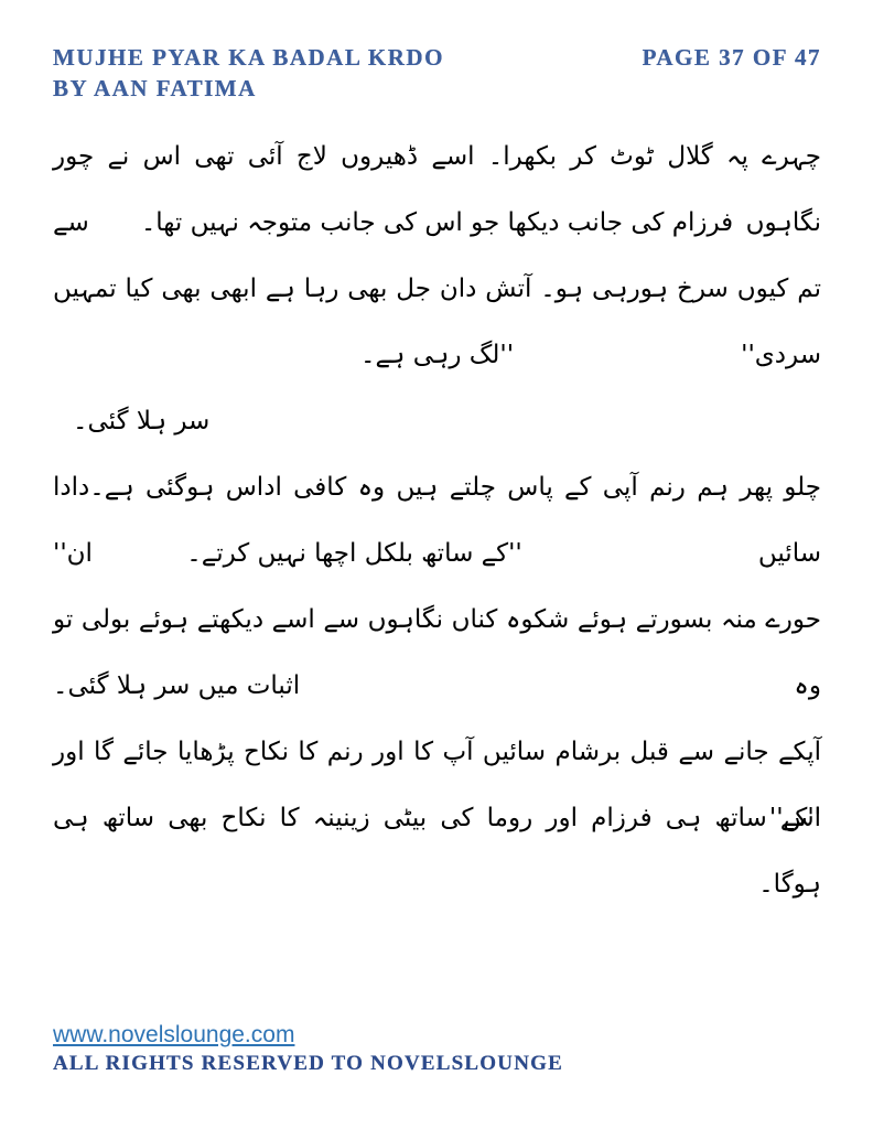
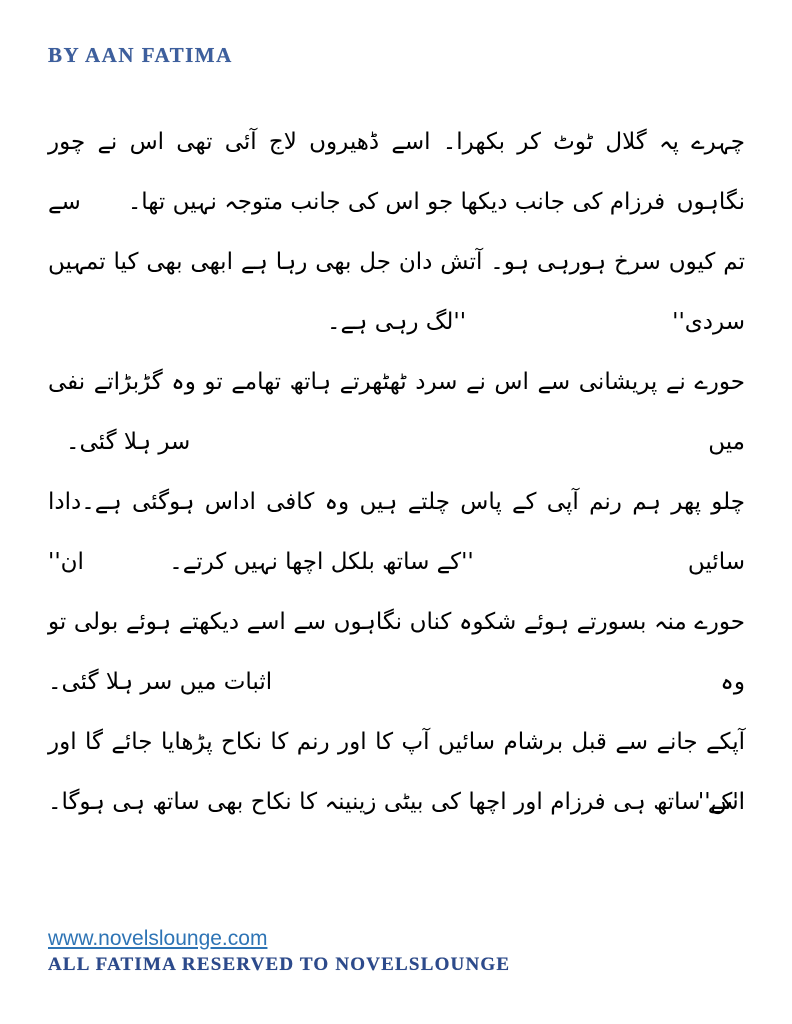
- MUJHE PYAR KA BADAL KRDO
- PAGE 37 OF 47
  BY AAN FATIMA
  چہرے پہ گلال ٹوٹ کر بکھرا۔ اسے ڈھیروں لاج آئی تھی اس نے چور نگاہوں سے
  فرزام کی جانب دیکھا جو اس کی جانب متوجہ نہیں تھا۔
  تم کیوں سرخ ہورہی ہو۔ آتش دان جل بھی رہا ہے ابھی بھی کیا تمہیں سردی''
  ''لگ رہی ہے۔
+ حورے نے پریشانی سے اس نے سرد ٹھٹھرتے ہاتھ تھامے تو وہ گڑبڑاتے نفی میں
  سر ہلا گئی۔
  چلو پھر ہم رنم آپی کے پاس چلتے ہیں وہ کافی اداس ہوگئی ہے۔دادا سائیں ان''
  ''کے ساتھ بلکل اچھا نہیں کرتے۔
  حورے منہ بسورتے ہوئے شکوہ کناں نگاہوں سے اسے دیکھتے ہوئے بولی تو وہ
  اثبات میں سر ہلا گئی۔
  آپکے جانے سے قبل برشام سائیں آپ کا اور رنم کا نکاح پڑھایا جائے گا اور اس''
- ''کے ساتھ ہی فرزام اور روما کی بیٹی زینینہ کا نکاح بھی ساتھ ہی ہوگا۔
+ ''کے ساتھ ہی فرزام اور اچھا کی بیٹی زینینہ کا نکاح بھی ساتھ ہی ہوگا۔
  www.novelslounge.com
- ALL RIGHTS RESERVED TO NOVELSLOUNGE
+ ALL FATIMA RESERVED TO NOVELSLOUNGE
